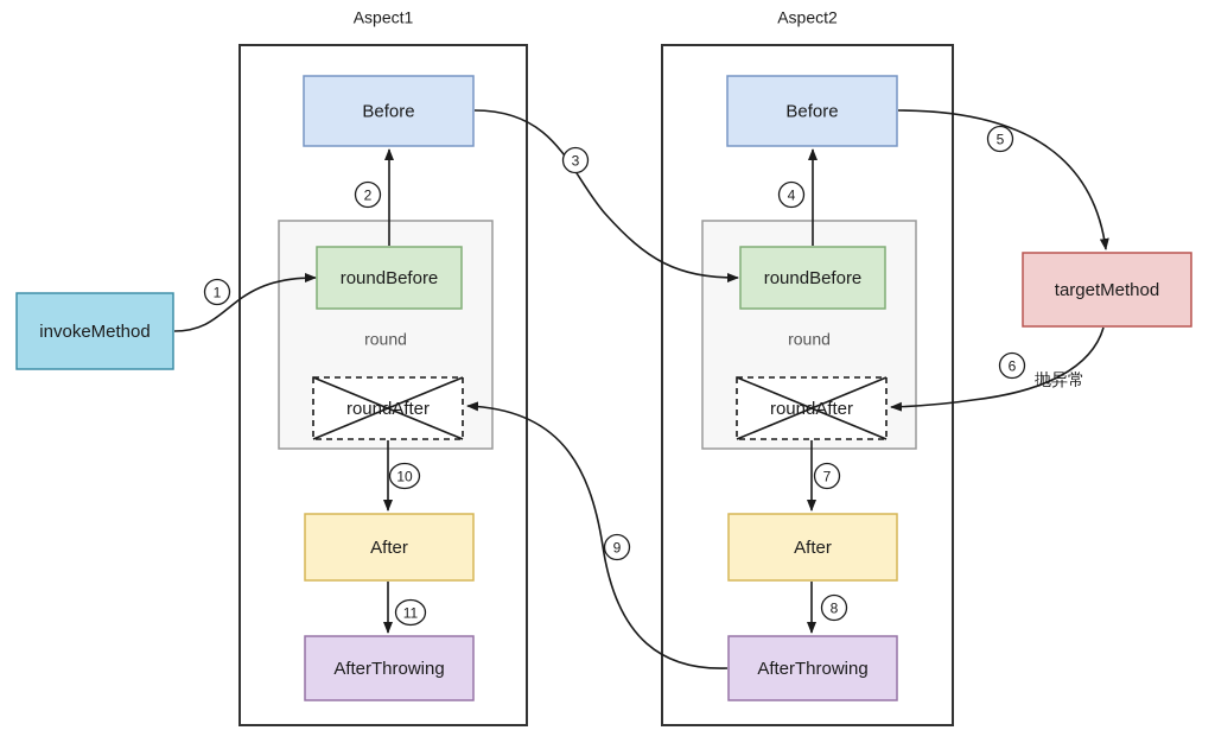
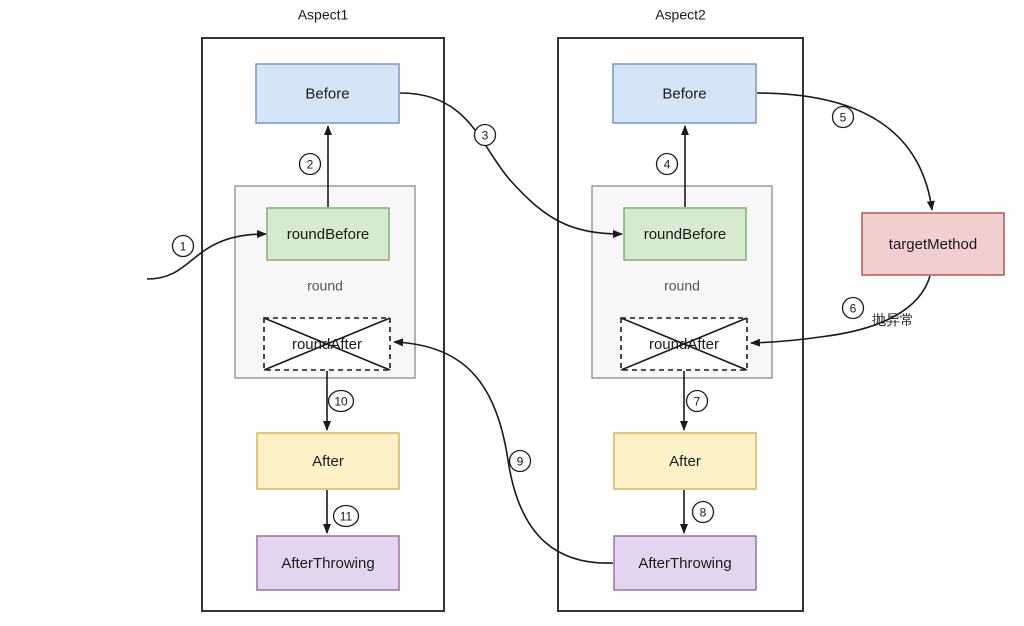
  Aspect1
  Aspect2
  round
  round
  抛异常
- invokeMethod
  Before
  roundBefore
  roundAfter
  After
  AfterThrowing
  Before
  roundBefore
  roundAfter
  After
  AfterThrowing
  targetMethod
  1
  2
  3
  4
  5
  6
  7
  8
  9
  10
  11
